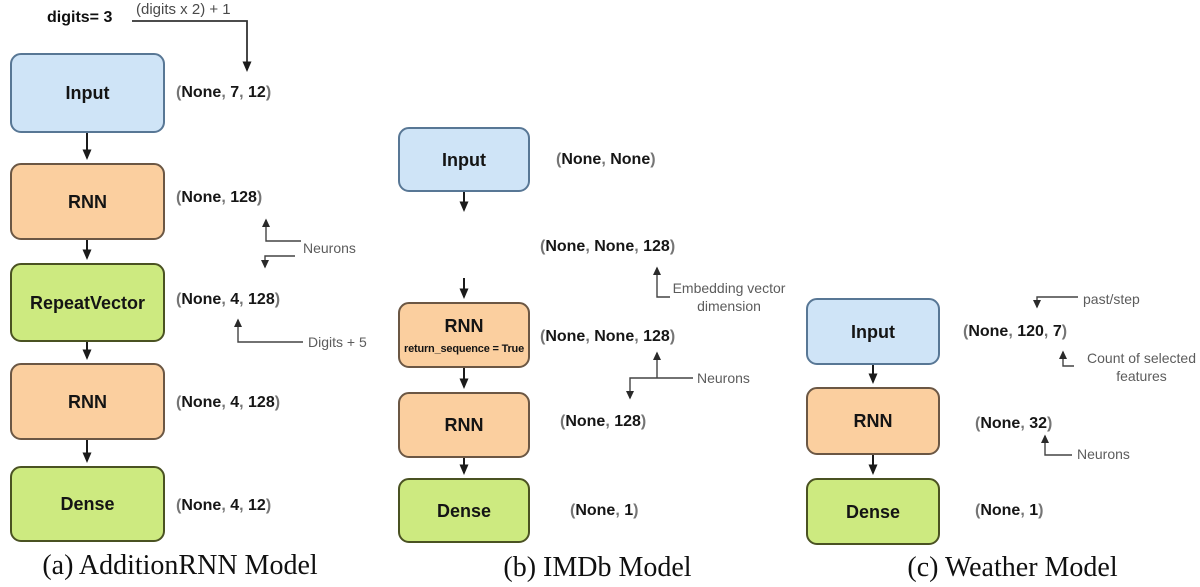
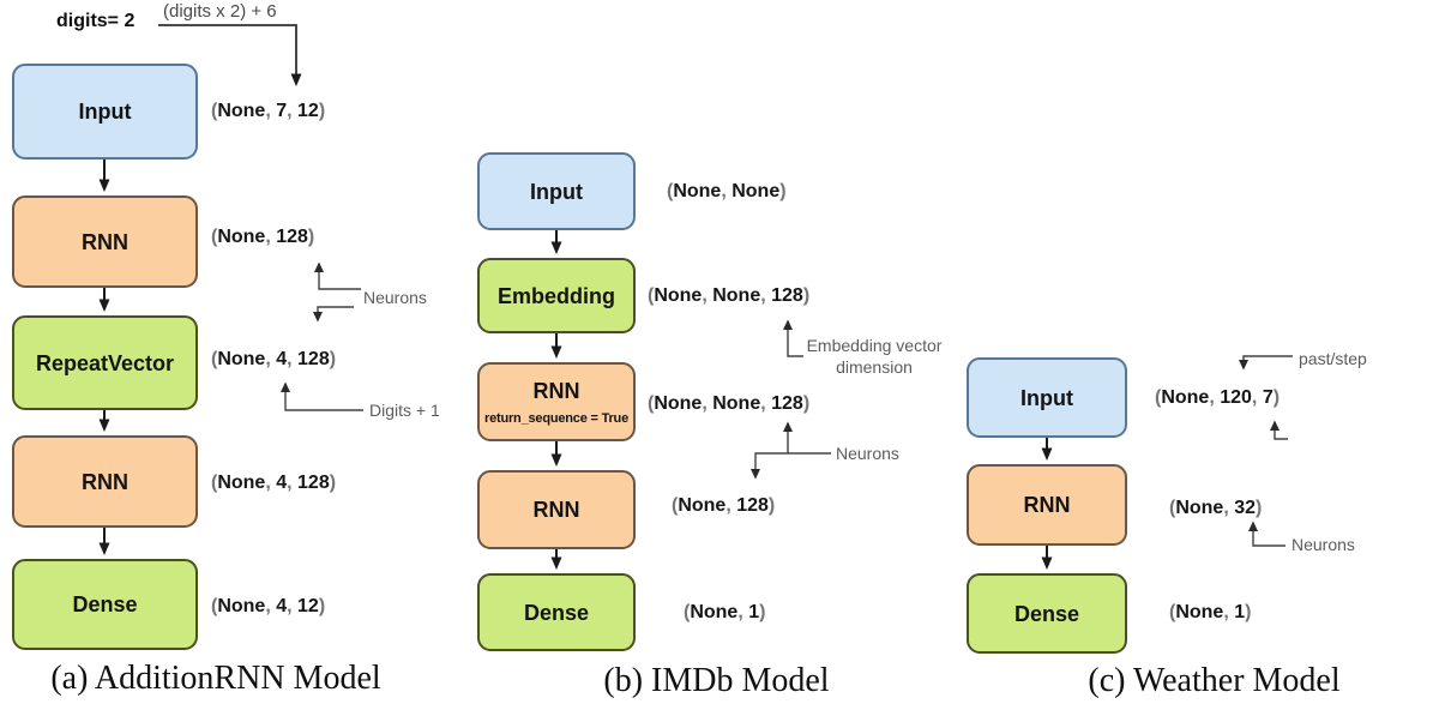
- digits= 3
+ digits= 2
- (digits x 2) + 1
+ (digits x 2) + 6
  Input
  RNN
  RepeatVector
  RNN
  Dense
  (None, 7, 12)
  (None, 128)
  (None, 4, 128)
  (None, 4, 128)
  (None, 4, 12)
  Neurons
- Digits + 5
+ Digits + 1
  (a) AdditionRNN Model
  Input
+ Embedding
  RNN
  return_sequence = True
  RNN
  Dense
  (None, None)
  (None, None, 128)
  (None, None, 128)
  (None, 128)
  (None, 1)
  Embedding vector
  dimension
  Neurons
  (b) IMDb Model
  Input
  RNN
  Dense
  (None, 120, 7)
  (None, 32)
  (None, 1)
  past/step
- Count of selected
- features
  Neurons
  (c) Weather Model
